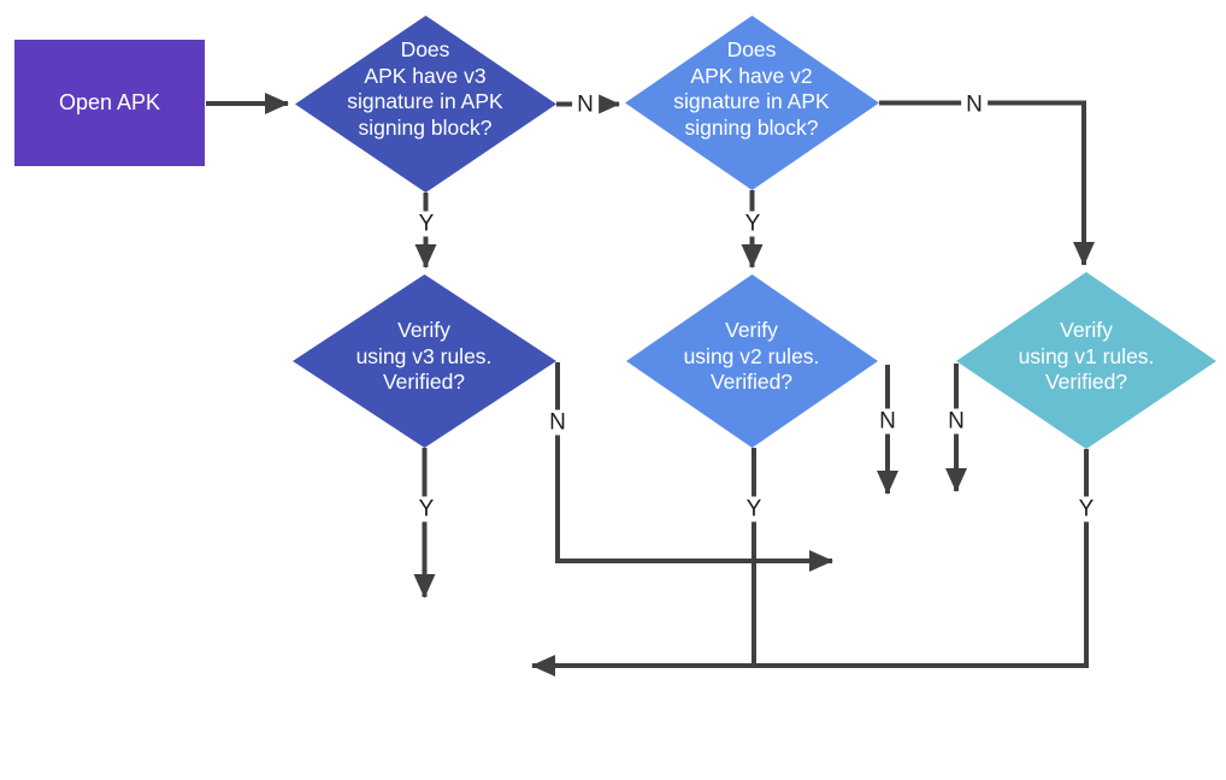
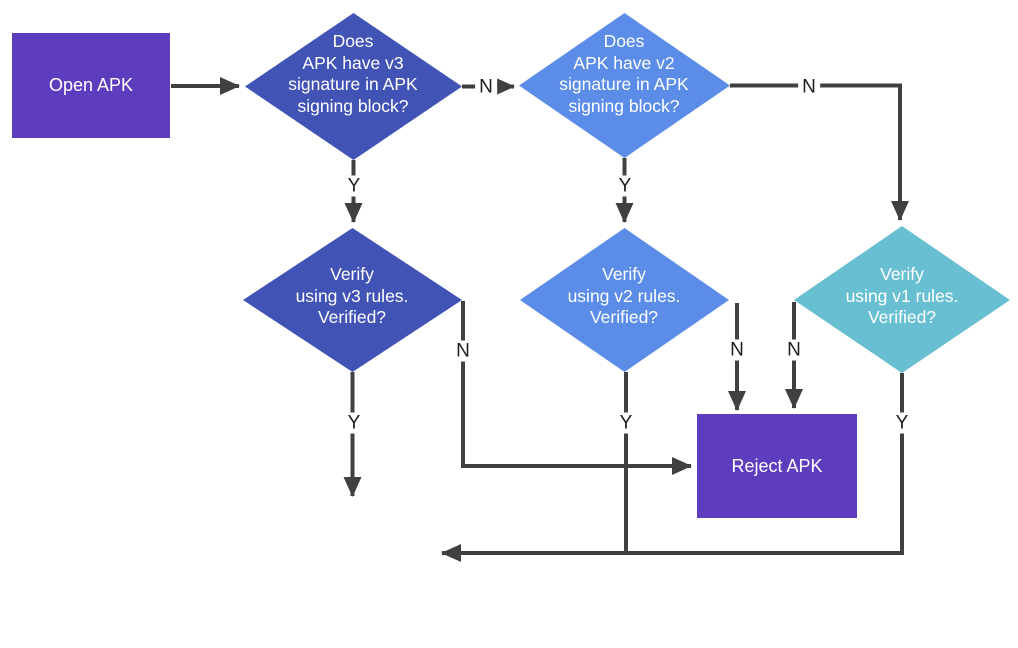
  Open APK
+ Reject APK
  Does
  APK have v3
  signature in APK
  signing block?
  Does
  APK have v2
  signature in APK
  signing block?
  Verify
  using v3 rules.
  Verified?
  Verify
  using v2 rules.
  Verified?
  Verify
  using v1 rules.
  Verified?
  N
  Y
  N
  Y
  N
  Y
  N
  Y
  N
  Y
